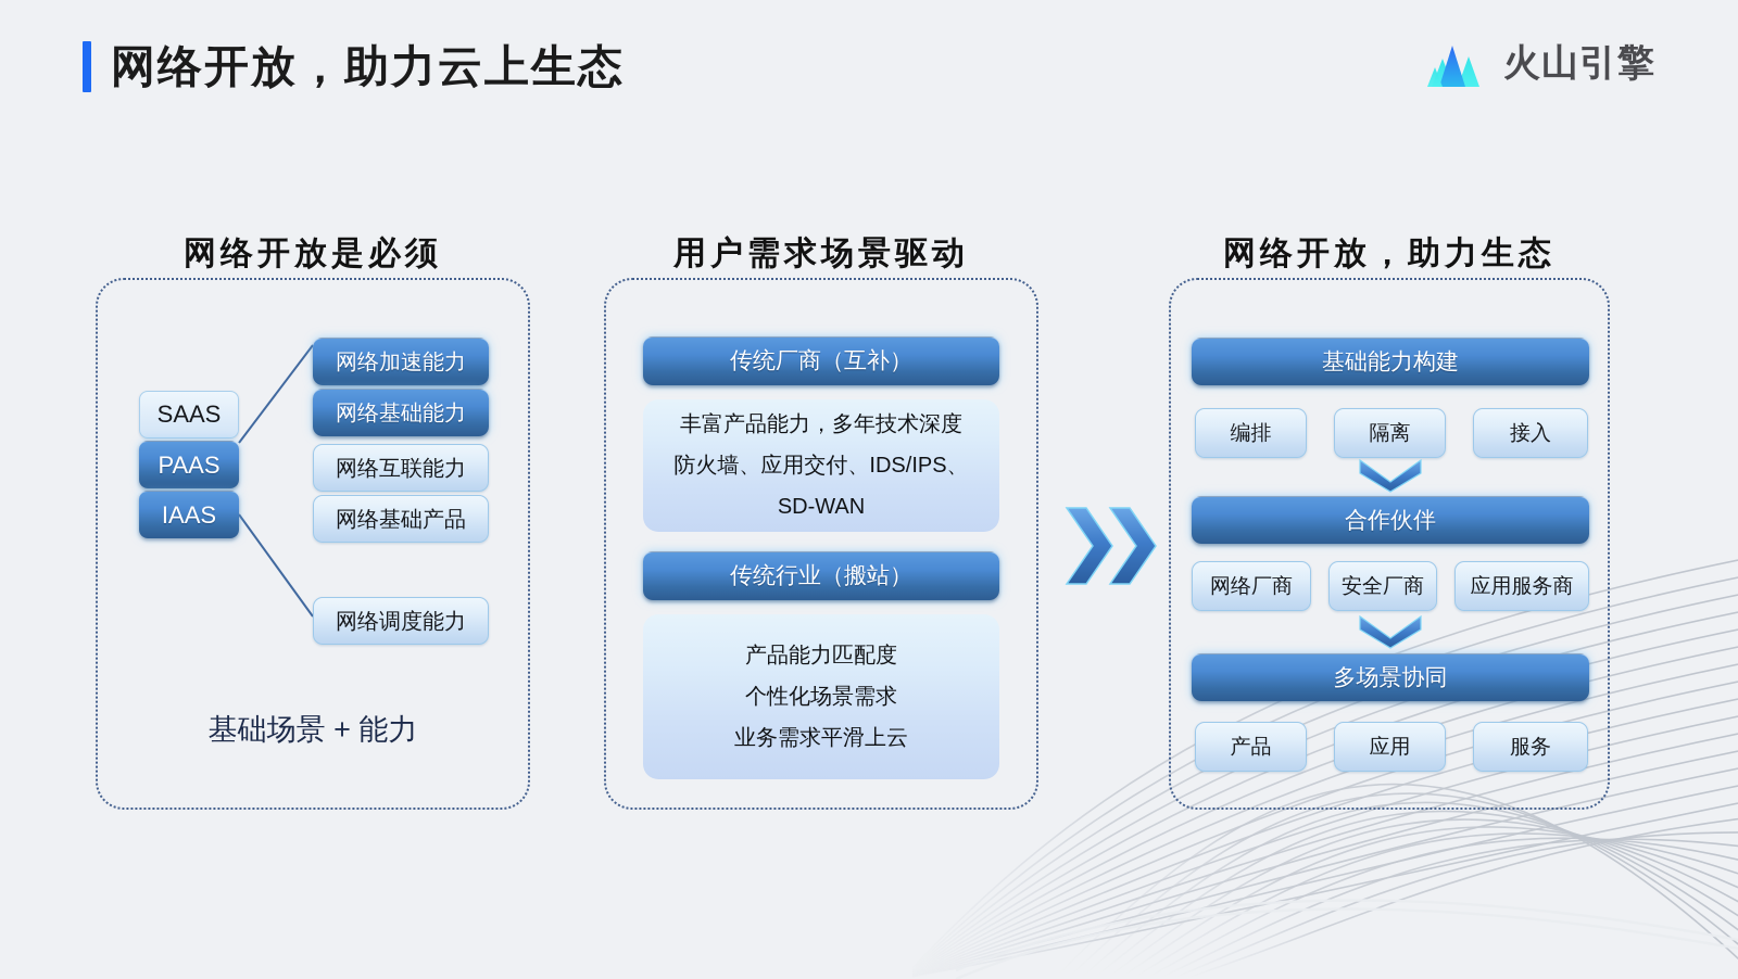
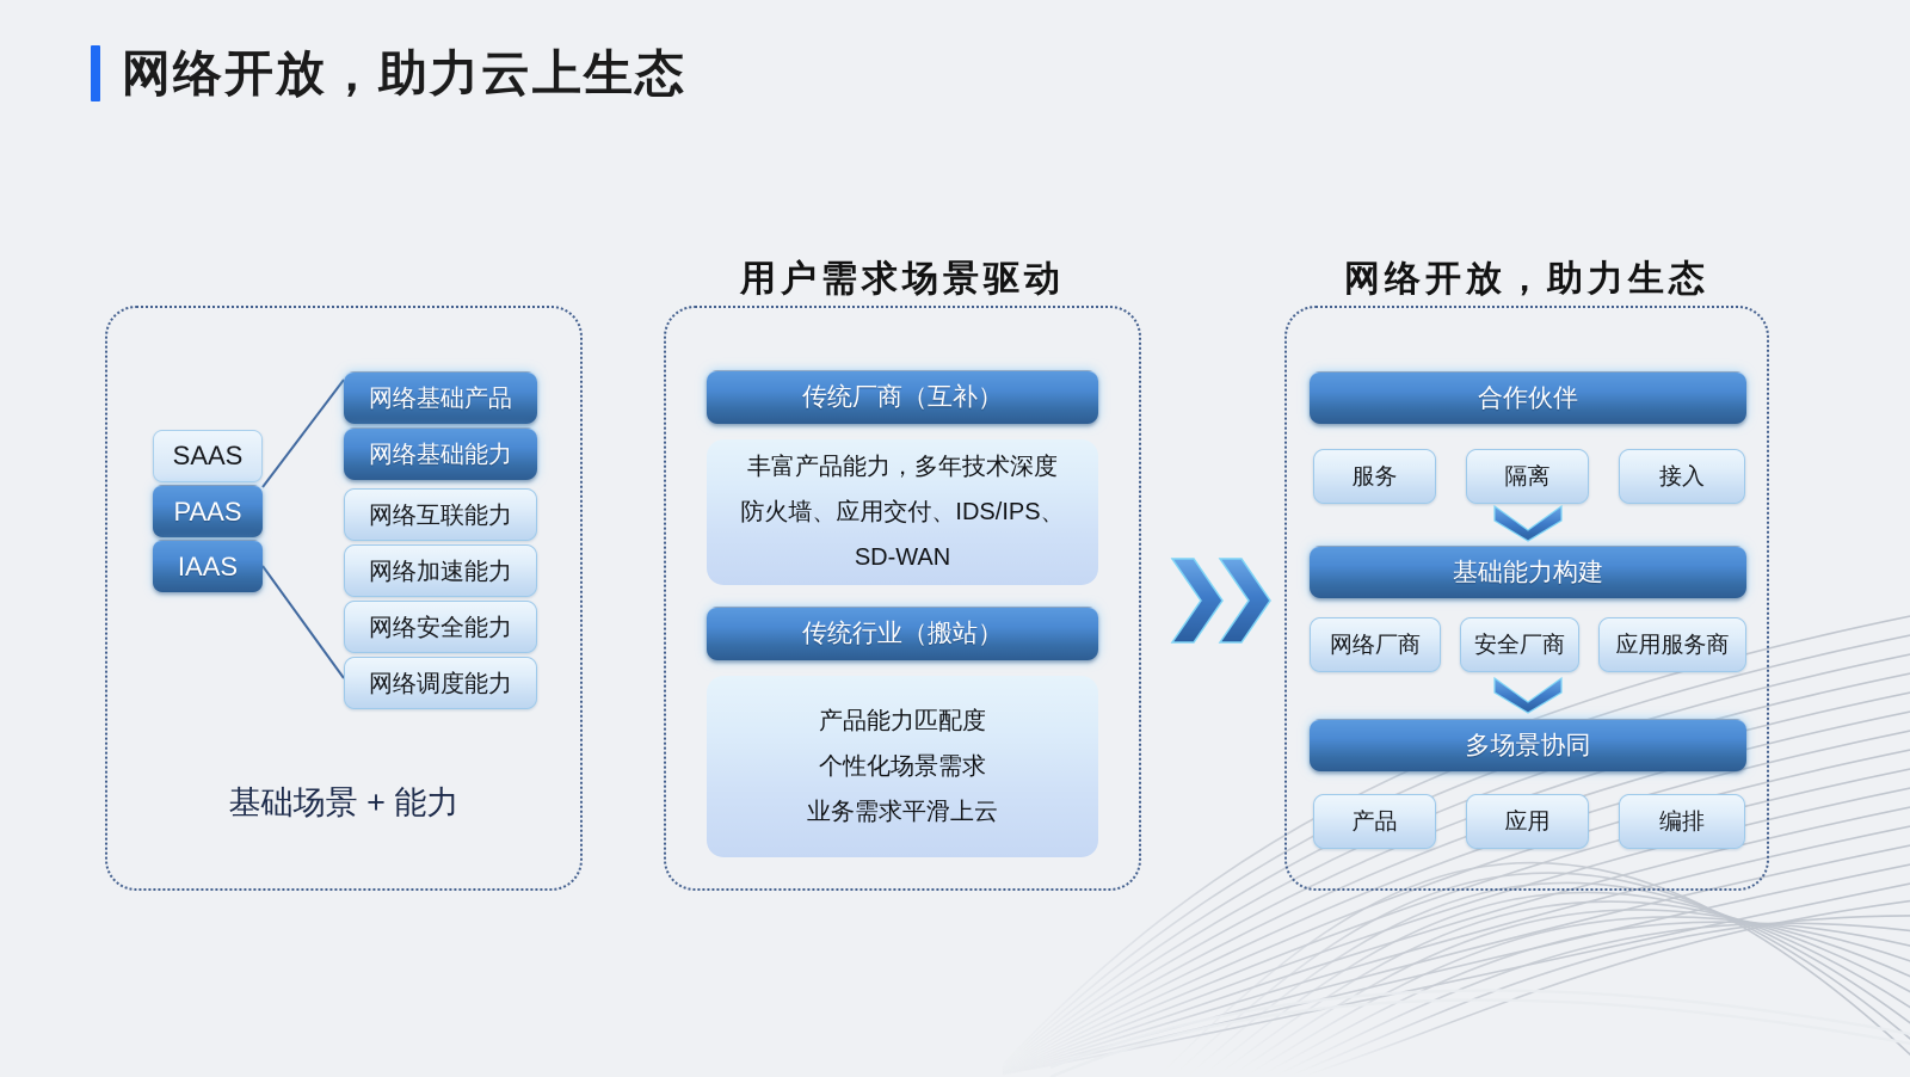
  网络开放，助力云上生态
- 火山引擎
- 网络开放是必须
  SAAS
  PAAS
  IAAS
- 网络加速能力
+ 网络基础产品
  网络基础能力
  网络互联能力
- 网络基础产品
+ 网络加速能力
+ 网络安全能力
  网络调度能力
  基础场景 + 能力
  用户需求场景驱动
  传统厂商（互补）
  丰富产品能力，多年技术深度
  防火墙、应用交付、IDS/IPS、
  SD-WAN
  传统行业（搬站）
  产品能力匹配度
  个性化场景需求
  业务需求平滑上云
  网络开放，助力生态
- 基础能力构建
+ 合作伙伴
- 编排
+ 服务
  隔离
  接入
- 合作伙伴
+ 基础能力构建
  网络厂商
  安全厂商
  应用服务商
  多场景协同
  产品
  应用
- 服务
+ 编排
